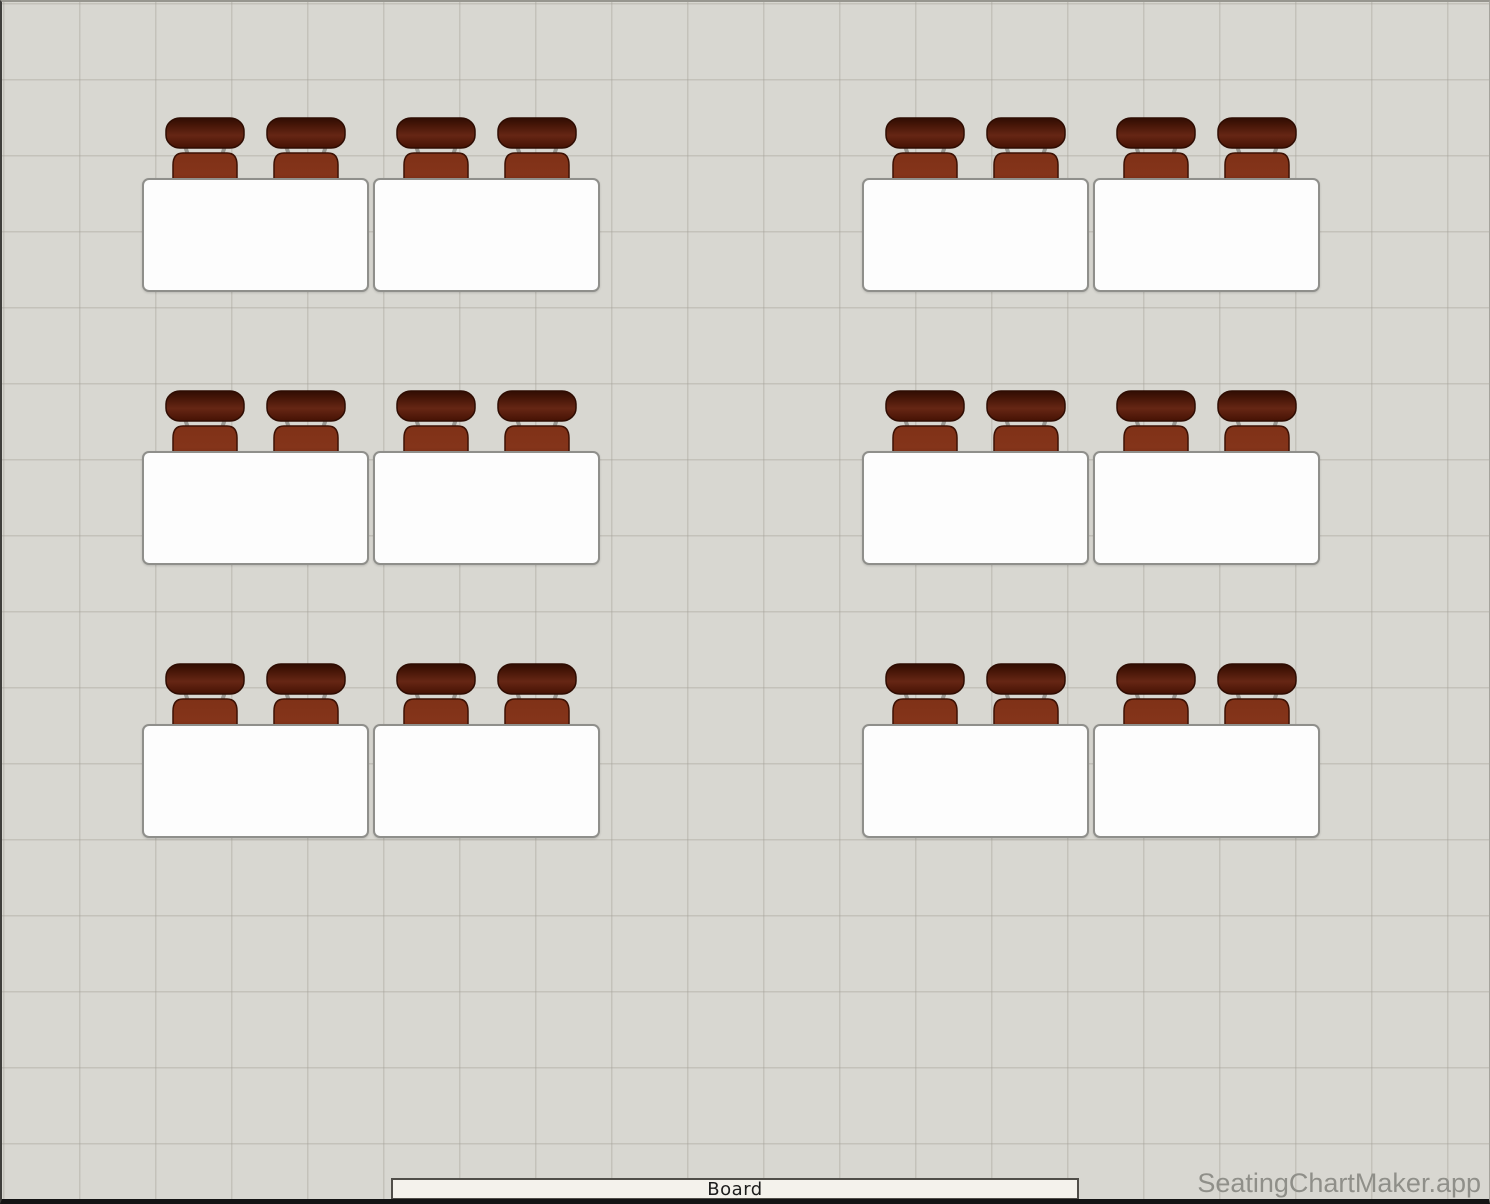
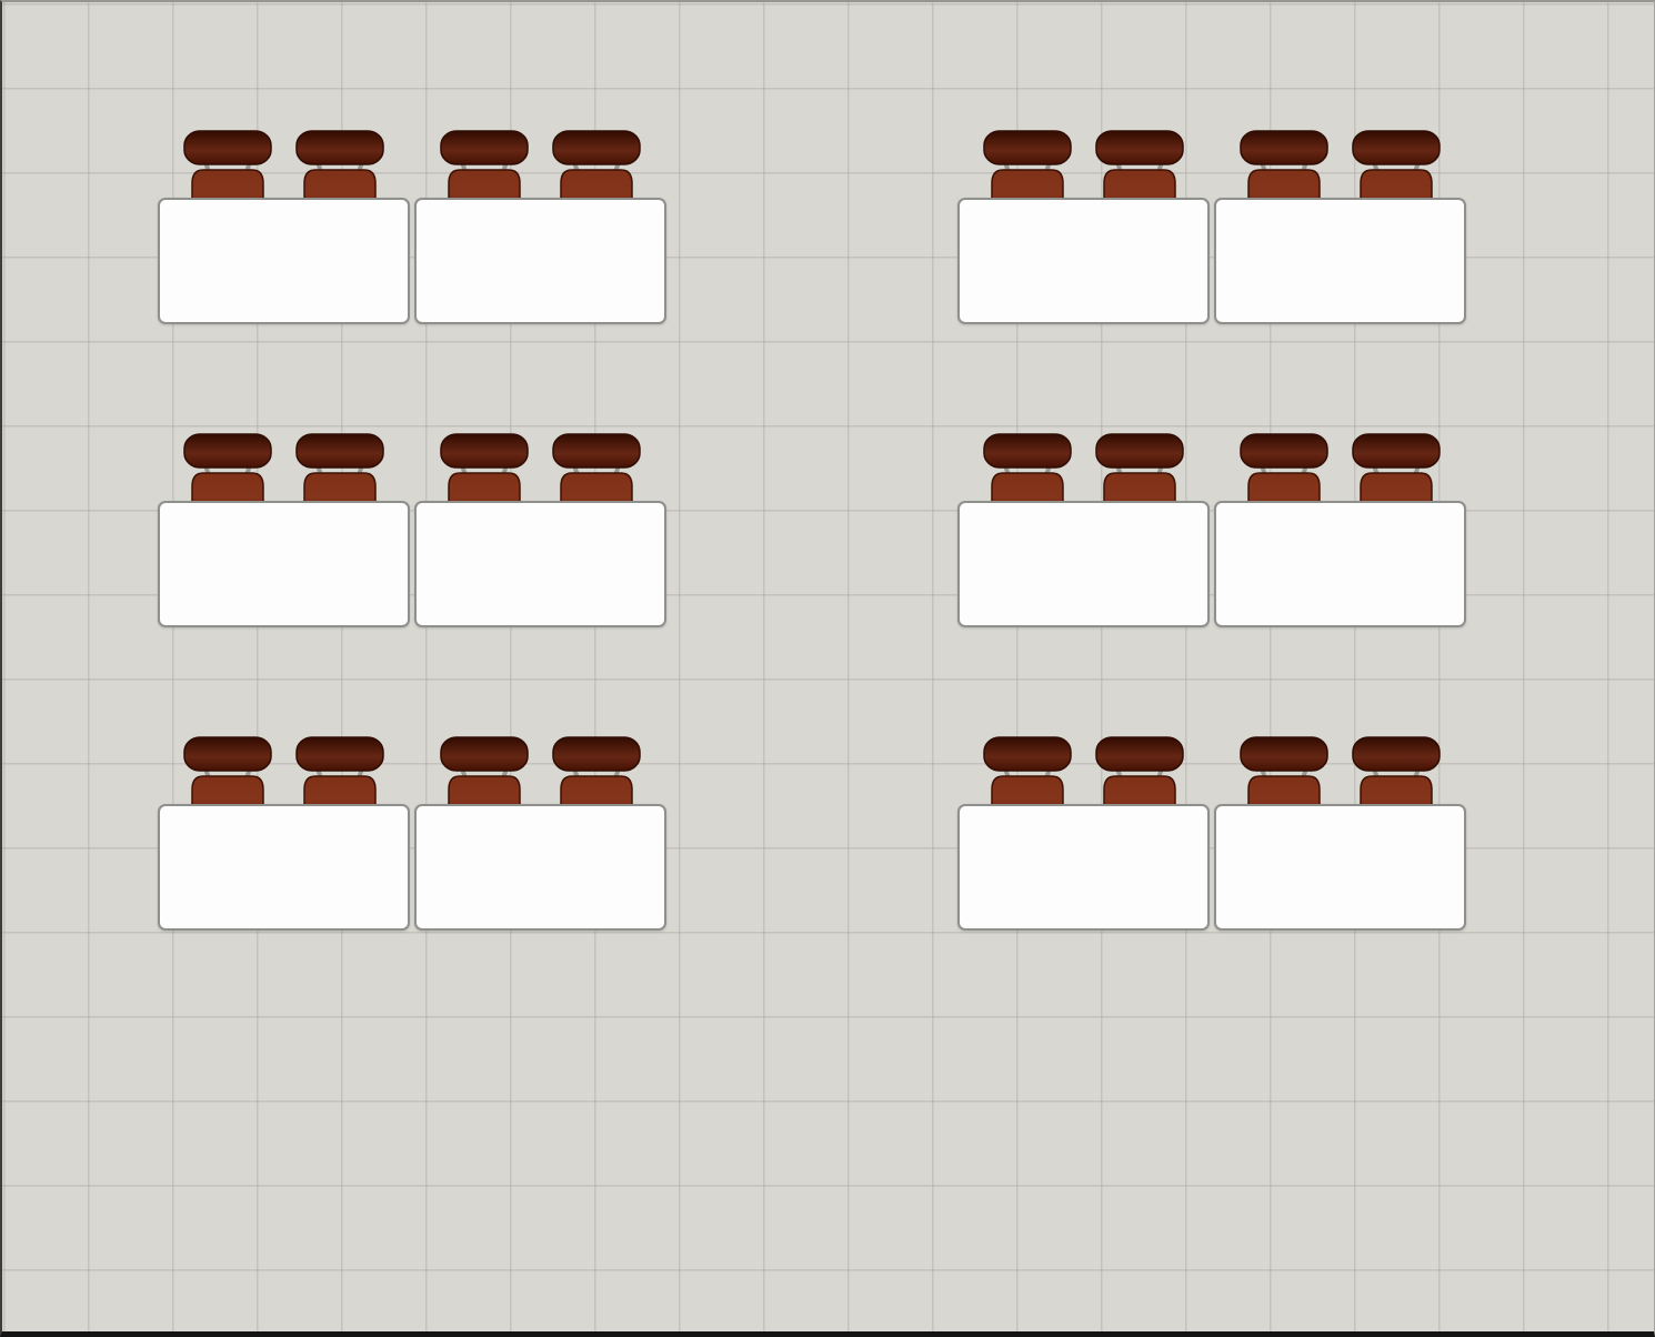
- Board
- SeatingChartMaker.app
